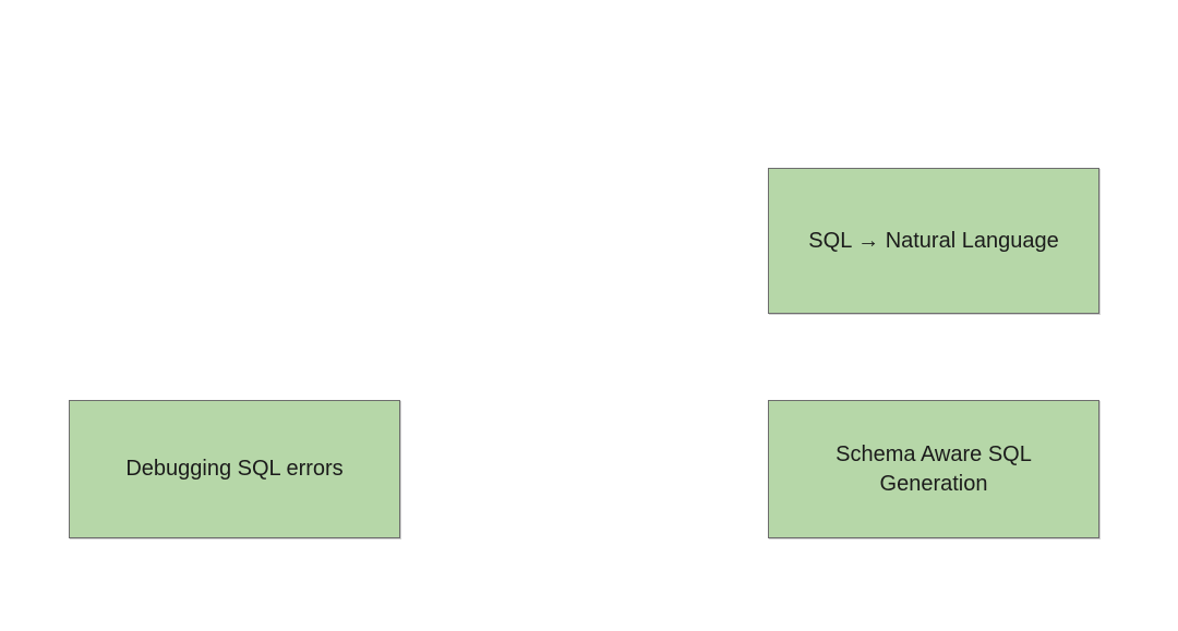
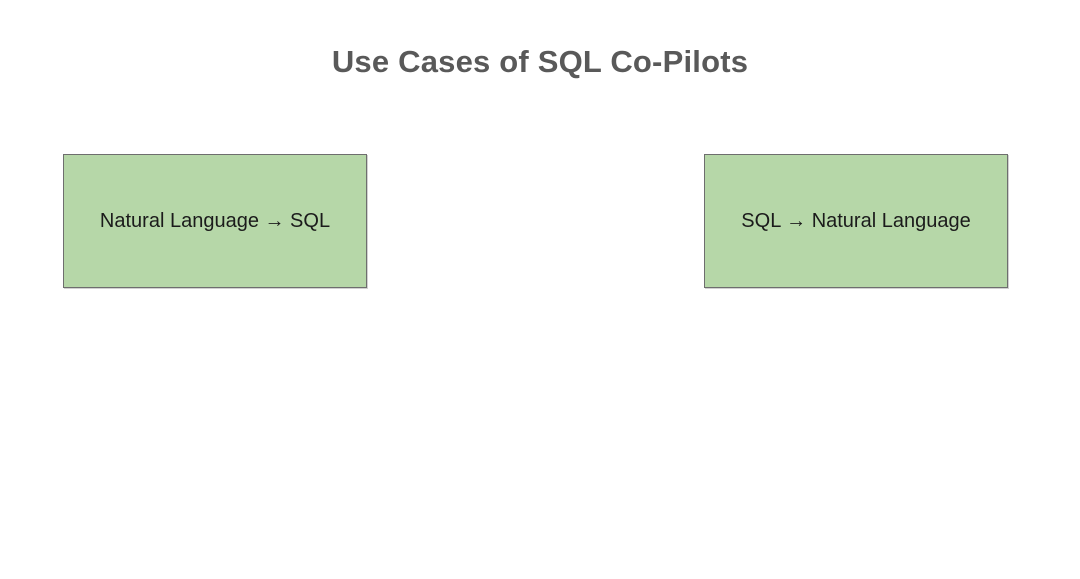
+ Use Cases of SQL Co-Pilots
+ Natural Language → SQL
  SQL → Natural Language
- Debugging SQL errors
- Schema Aware SQL Generation
